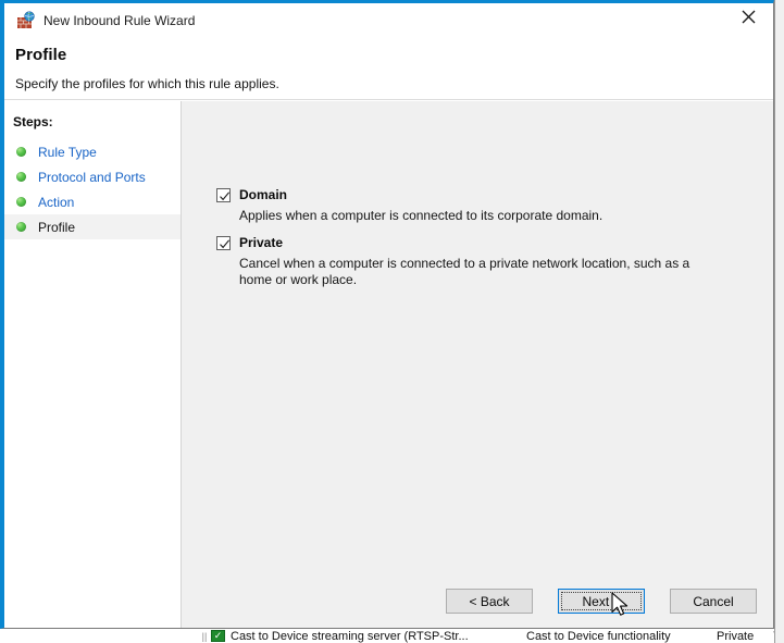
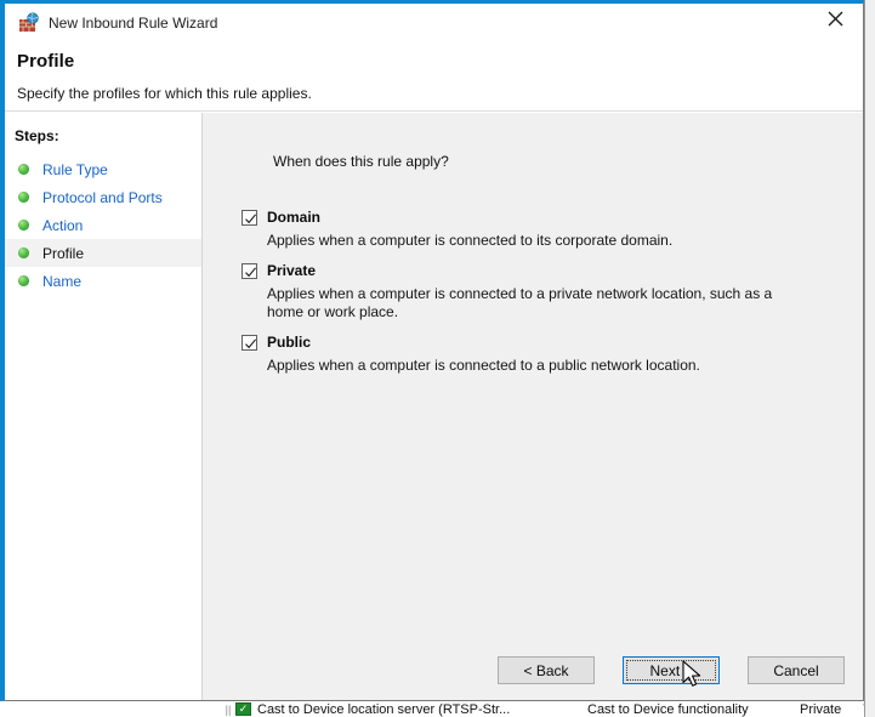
  ||
  ✓
- Cast to Device streaming server (RTSP-Str...
+ Cast to Device location server (RTSP-Str...
  Cast to Device functionality
  Private
  New Inbound Rule Wizard
  Profile
  Specify the profiles for which this rule applies.
  Steps:
  Rule Type
  Protocol and Ports
  Action
  Profile
+ Name
+ When does this rule apply?
  Domain
  Applies when a computer is connected to its corporate domain.
  Private
- Cancel when a computer is connected to a private network location, such as a home or work place.
+ Applies when a computer is connected to a private network location, such as a home or work place.
+ Public
+ Applies when a computer is connected to a public network location.
  < Back
  Next
  Cancel
